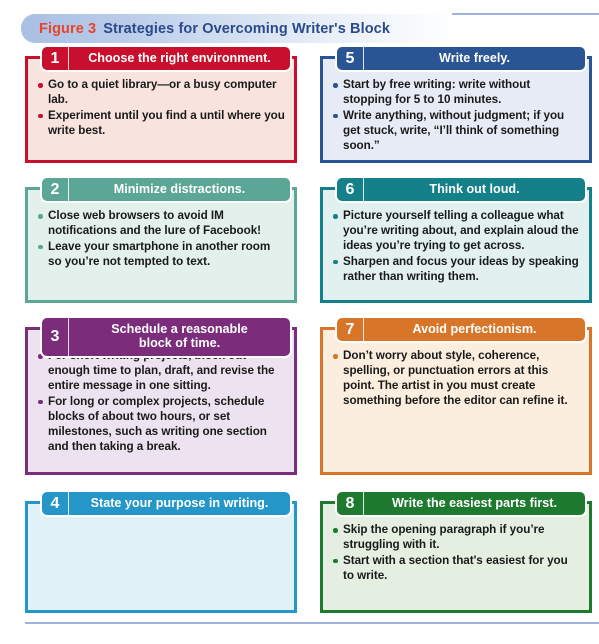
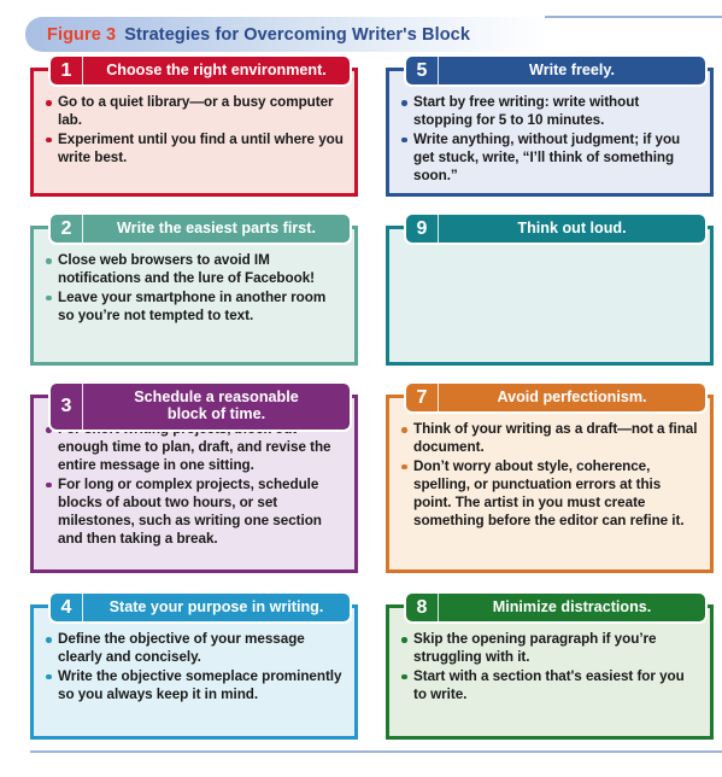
  Figure 3
  Strategies for Overcoming Writer's Block
  1
  Choose the right environment.
  Go to a quiet library—or a busy computer lab.
  Experiment until you find a until where you write best.
  5
  Write freely.
  Start by free writing: write without stopping for 5 to 10 minutes.
  Write anything, without judgment; if you get stuck, write, “I’ll think of something soon.”
  2
- Minimize distractions.
+ Write the easiest parts first.
  Close web browsers to avoid IM notifications and the lure of Facebook!
  Leave your smartphone in another room so you’re not tempted to text.
- 6
+ 9
  Think out loud.
- Picture yourself telling a colleague what you’re writing about, and explain aloud the ideas you’re trying to get across.
- Sharpen and focus your ideas by speaking rather than writing them.
  3
  Schedule a reasonable
  block of time.
  For long or complex projects, schedule blocks of about two hours, or set milestones, such as writing one section and then taking a break.
  7
  Avoid perfectionism.
+ Think of your writing as a draft—not a final document.
  Don’t worry about style, coherence, spelling, or punctuation errors at this point. The artist in you must create something before the editor can refine it.
  4
  State your purpose in writing.
+ Define the objective of your message clearly and concisely.
+ Write the objective someplace prominently so you always keep it in mind.
  8
- Write the easiest parts first.
+ Minimize distractions.
  Skip the opening paragraph if you’re struggling with it.
  Start with a section that's easiest for you to write.
